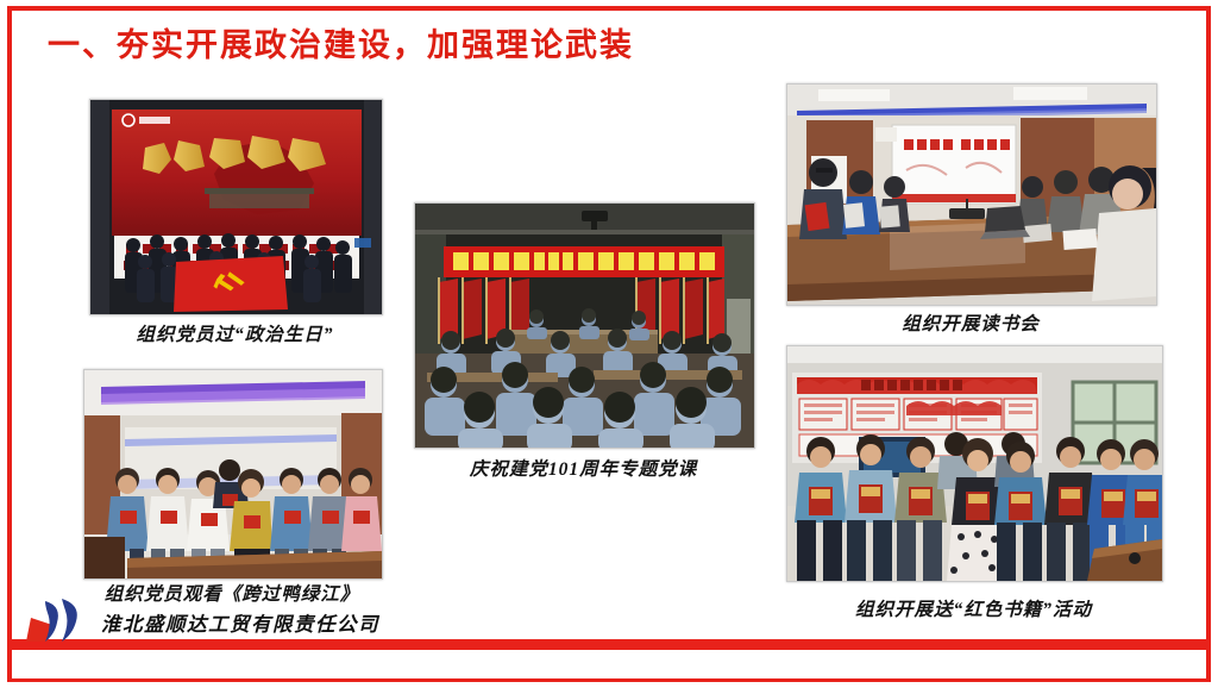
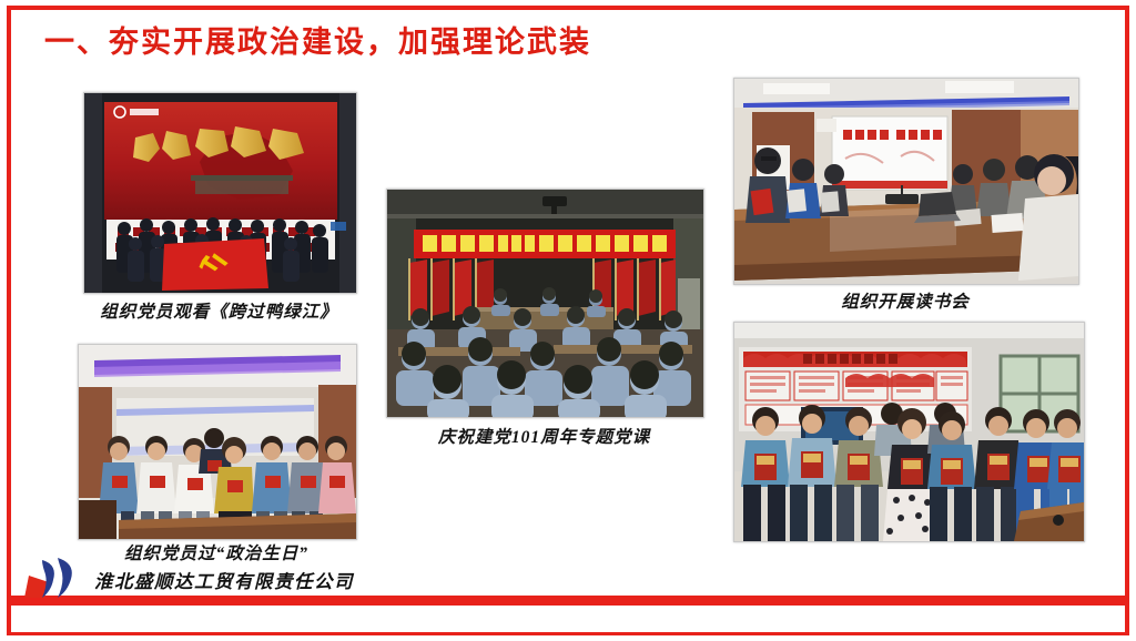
  一、夯实开展政治建设，加强理论武装
- 组织党员过“政治生日”
+ 组织党员观看《跨过鸭绿江》
  庆祝建党101周年专题党课
  组织开展读书会
- 组织党员观看《跨过鸭绿江》
+ 组织党员过“政治生日”
- 组织开展送“红色书籍”活动
  淮北盛顺达工贸有限责任公司
